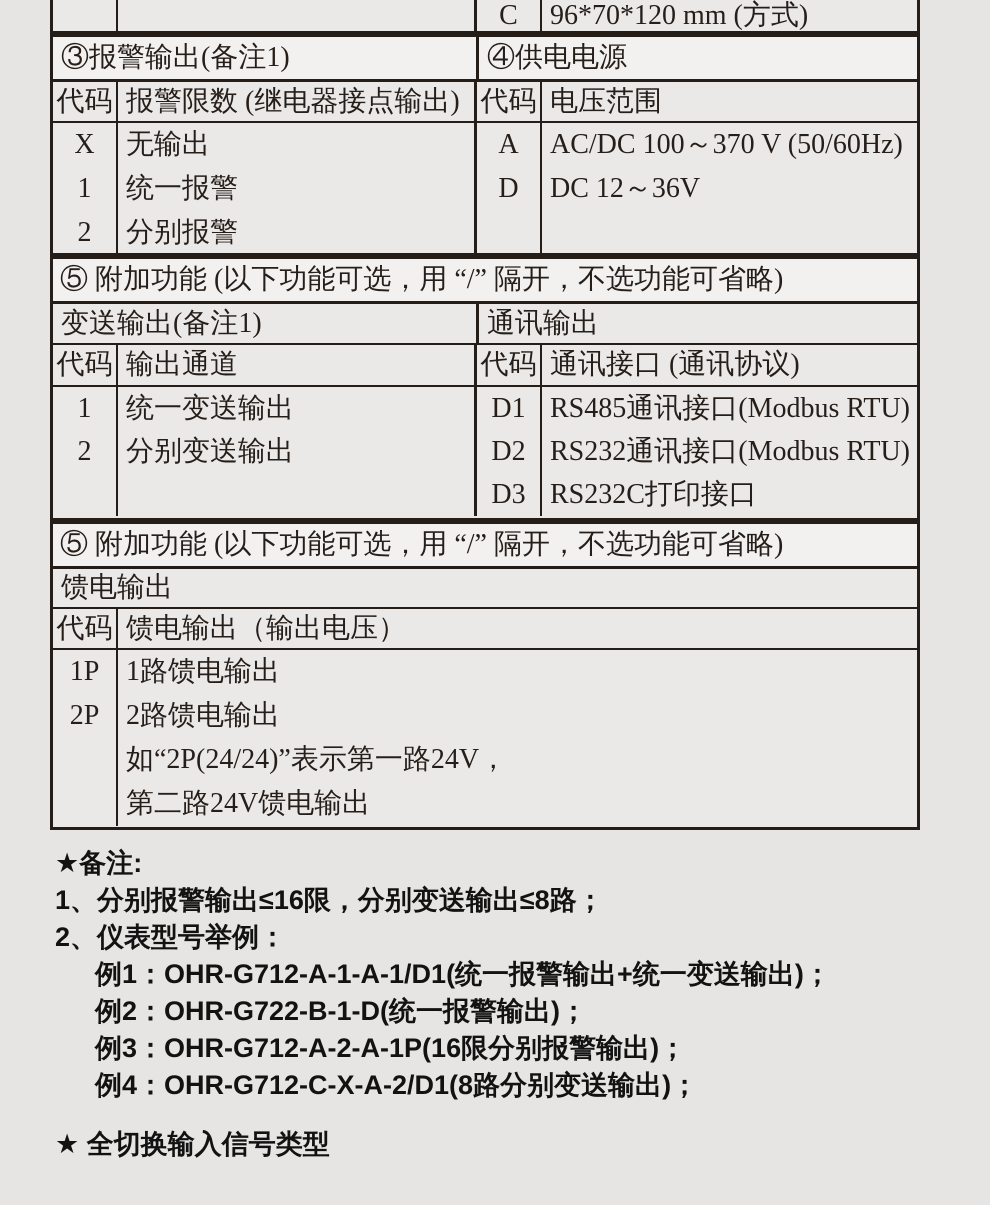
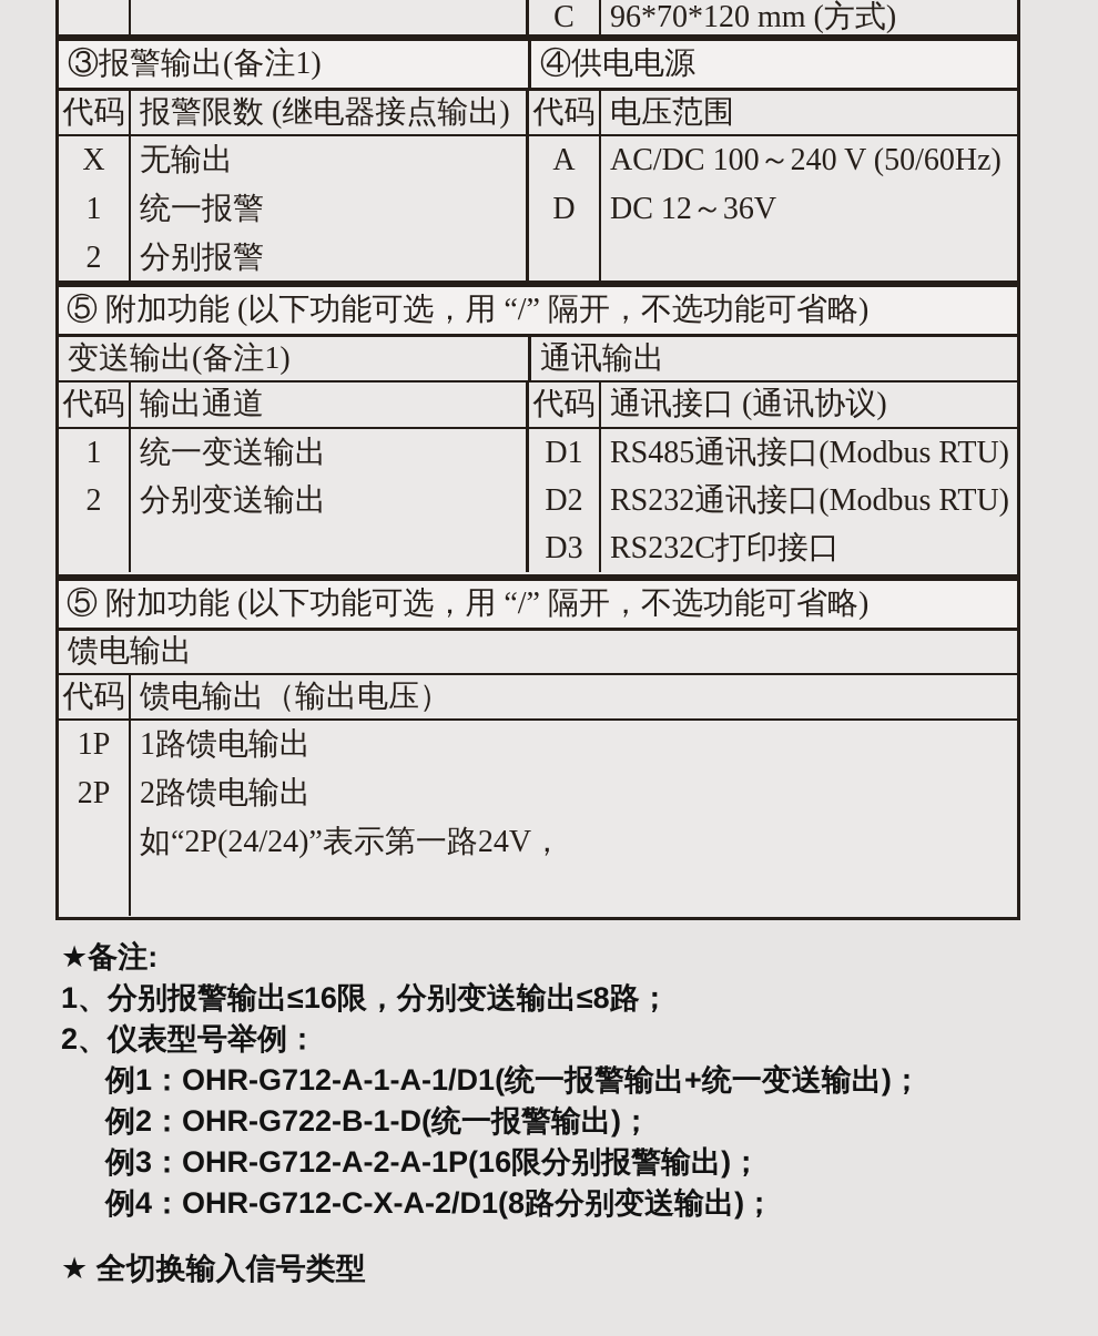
  C
  96*70*120 mm (方式)
  ③报警输出(备注1)
  ④供电电源
  代码
  报警限数 (继电器接点输出)
  代码
  电压范围
  X
  1
  2
  无输出
  统一报警
  分别报警
  A
  D
- AC/DC 100～370 V (50/60Hz)
+ AC/DC 100～240 V (50/60Hz)
  DC 12～36V
  ⑤ 附加功能 (以下功能可选，用 “/” 隔开，不选功能可省略)
  变送输出(备注1)
  通讯输出
  代码
  输出通道
  代码
  通讯接口 (通讯协议)
  1
  2
  统一变送输出
  分别变送输出
  D1
  D2
  D3
  RS485通讯接口(Modbus RTU)
  RS232通讯接口(Modbus RTU)
  RS232C打印接口
  ⑤ 附加功能 (以下功能可选，用 “/” 隔开，不选功能可省略)
  馈电输出
  代码
  馈电输出（输出电压）
  1P
  2P
  1路馈电输出
  2路馈电输出
  如“2P(24/24)”表示第一路24V，
- 第二路24V馈电输出
  ★备注:
  1、分别报警输出≤16限，分别变送输出≤8路；
  2、仪表型号举例：
  例1：OHR-G712-A-1-A-1/D1(统一报警输出+统一变送输出)；
  例2：OHR-G722-B-1-D(统一报警输出)；
  例3：OHR-G712-A-2-A-1P(16限分别报警输出)；
  例4：OHR-G712-C-X-A-2/D1(8路分别变送输出)；
  ★ 全切换输入信号类型
